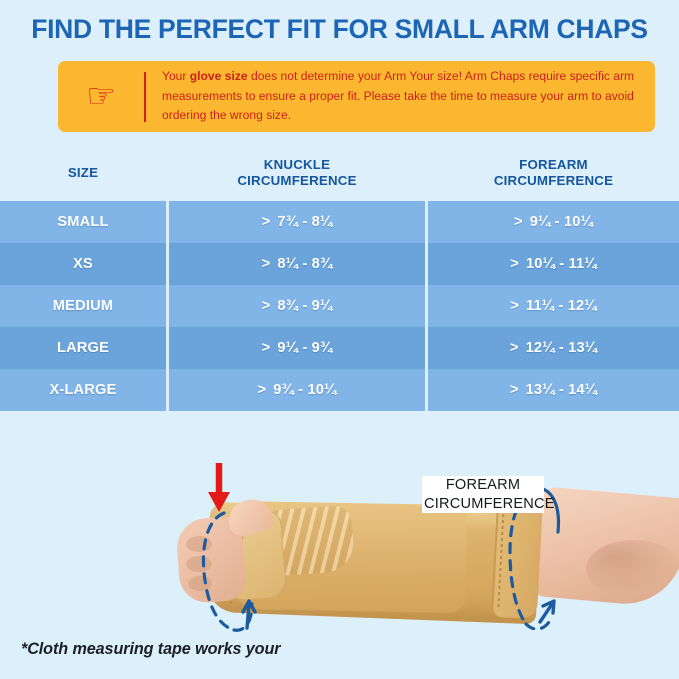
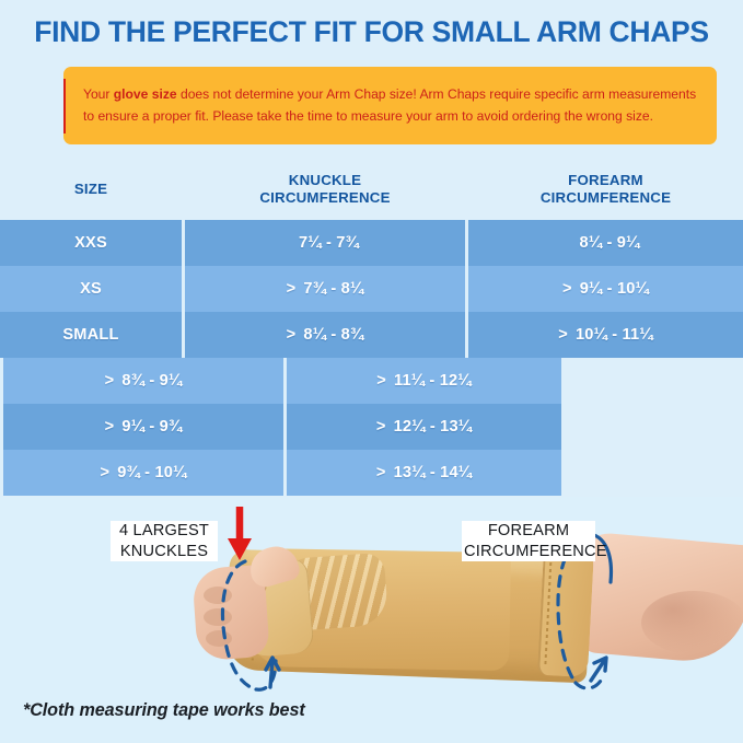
  FIND THE PERFECT FIT FOR SMALL ARM CHAPS
- ☞
- Your glove size does not determine your Arm Your size! Arm Chaps require specific arm measurements to ensure a proper fit. Please take the time to measure your arm to avoid ordering the wrong size.
+ Your glove size does not determine your Arm Chap size! Arm Chaps require specific arm measurements to ensure a proper fit. Please take the time to measure your arm to avoid ordering the wrong size.
  SIZE
  KNUCKLE
  CIRCUMFERENCE
  FOREARM
  CIRCUMFERENCE
+ XXS
+ 7¼ - 7¾
+ 8¼ - 9¼
- SMALL
+ XS
  >
  7¾ - 8¼
  >
  9¼ - 10¼
- XS
+ SMALL
  >
  8¼ - 8¾
  >
  10¼ - 11¼
- MEDIUM
  >
  8¾ - 9¼
  >
  11¼ - 12¼
- LARGE
  >
  9¼ - 9¾
  >
  12¼ - 13¼
- X-LARGE
  >
  9¾ - 10¼
  >
  13¼ - 14¼
+ 4 LARGEST
+ KNUCKLES
  FOREARM
  CIRCUMFERENCE
- *Cloth measuring tape works your
+ *Cloth measuring tape works best
